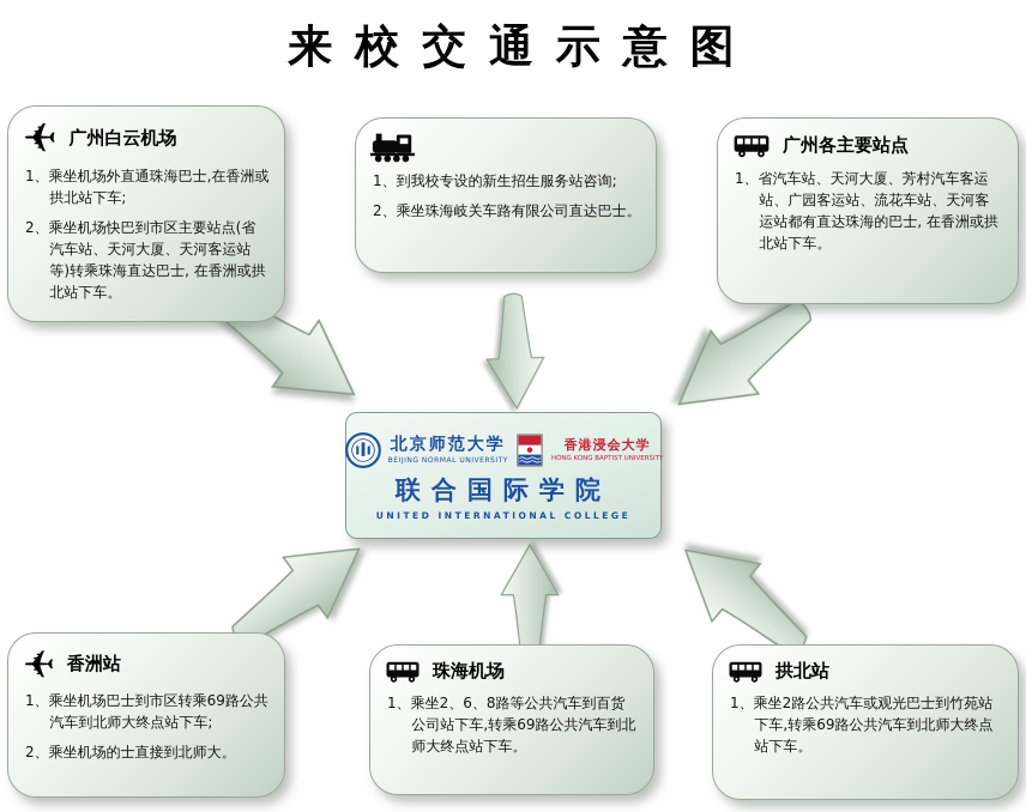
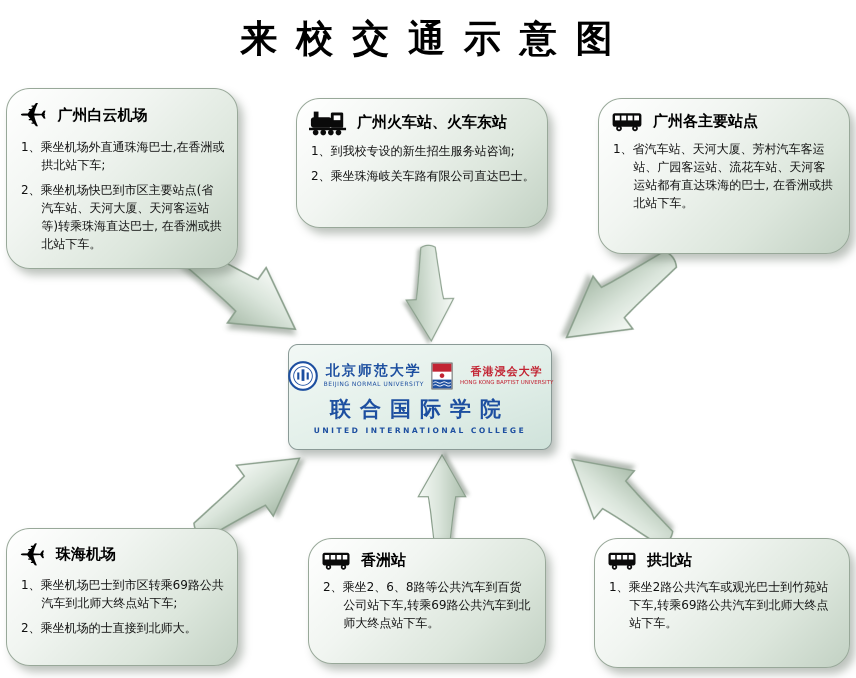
  来 校 交 通 示 意 图
  广州白云机场
  1、乘坐机场外直通珠海巴士,在香洲或拱北站下车;
  2、乘坐机场快巴到市区主要站点(省汽车站、天河大厦、天河客运站等)转乘珠海直达巴士, 在香洲或拱北站下车。
+ 广州火车站、火车东站
  1、到我校专设的新生招生服务站咨询;
  2、乘坐珠海岐关车路有限公司直达巴士。
  广州各主要站点
  1、省汽车站、天河大厦、芳村汽车客运站、广园客运站、流花车站、天河客运站都有直达珠海的巴士, 在香洲或拱北站下车。
- 香洲站
+ 珠海机场
  1、乘坐机场巴士到市区转乘69路公共汽车到北师大终点站下车;
  2、乘坐机场的士直接到北师大。
- 珠海机场
+ 香洲站
- 1、乘坐2、6、8路等公共汽车到百货公司站下车,转乘69路公共汽车到北师大终点站下车。
+ 2、乘坐2、6、8路等公共汽车到百货公司站下车,转乘69路公共汽车到北师大终点站下车。
  拱北站
  1、乘坐2路公共汽车或观光巴士到竹苑站下车,转乘69路公共汽车到北师大终点站下车。
  北京师范大学
  香港浸会大学
  联合国际学院
  UNITED INTERNATIONAL COLLEGE
